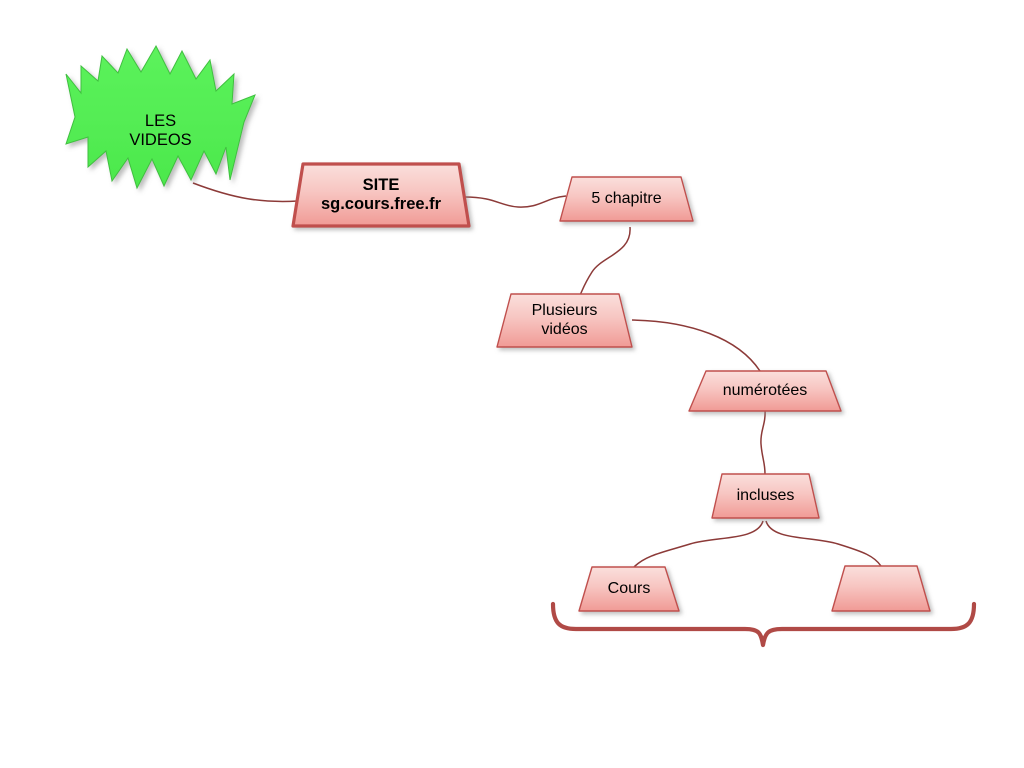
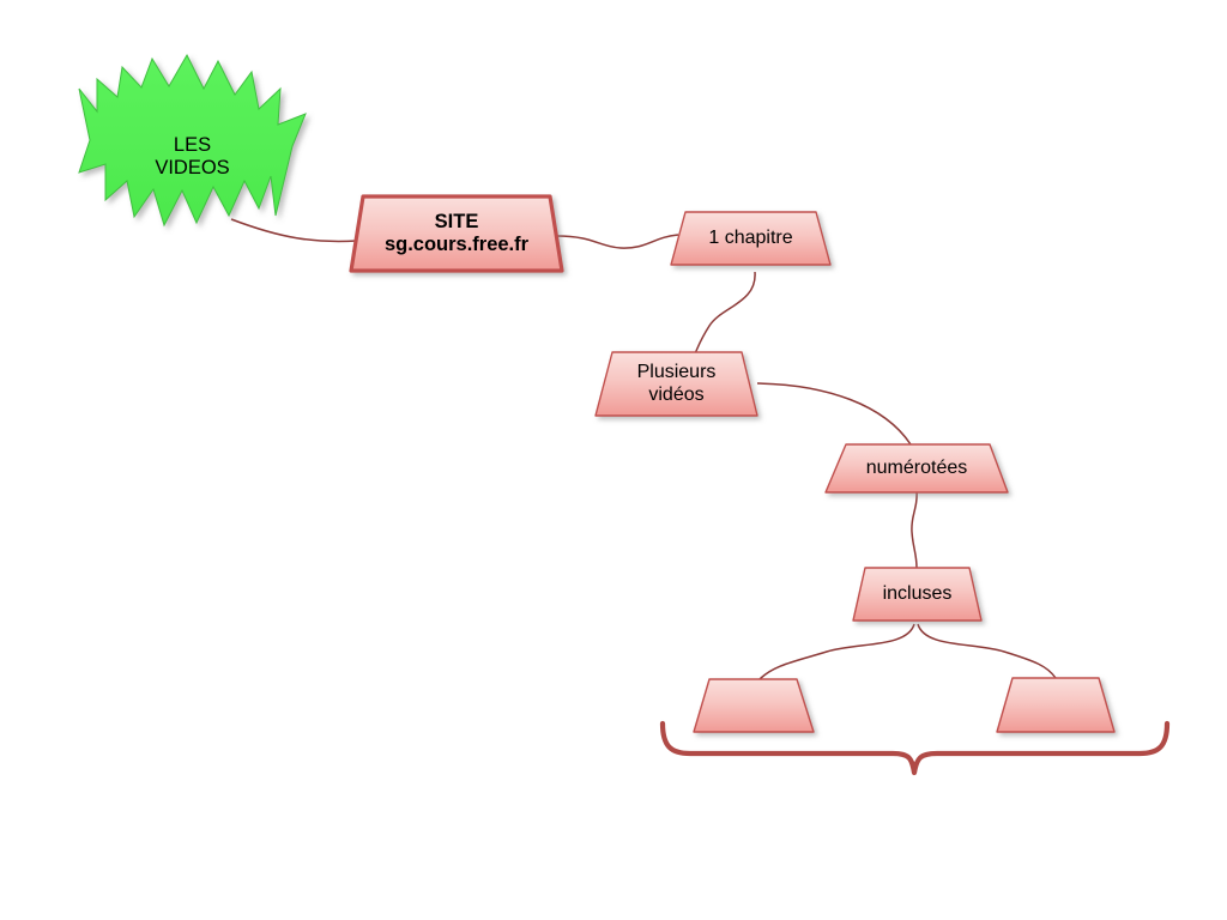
  LES
  VIDEOS
  SITE
  sg.cours.free.fr
- 5 chapitre
+ 1 chapitre
  Plusieurs
  vidéos
  numérotées
  incluses
- Cours
